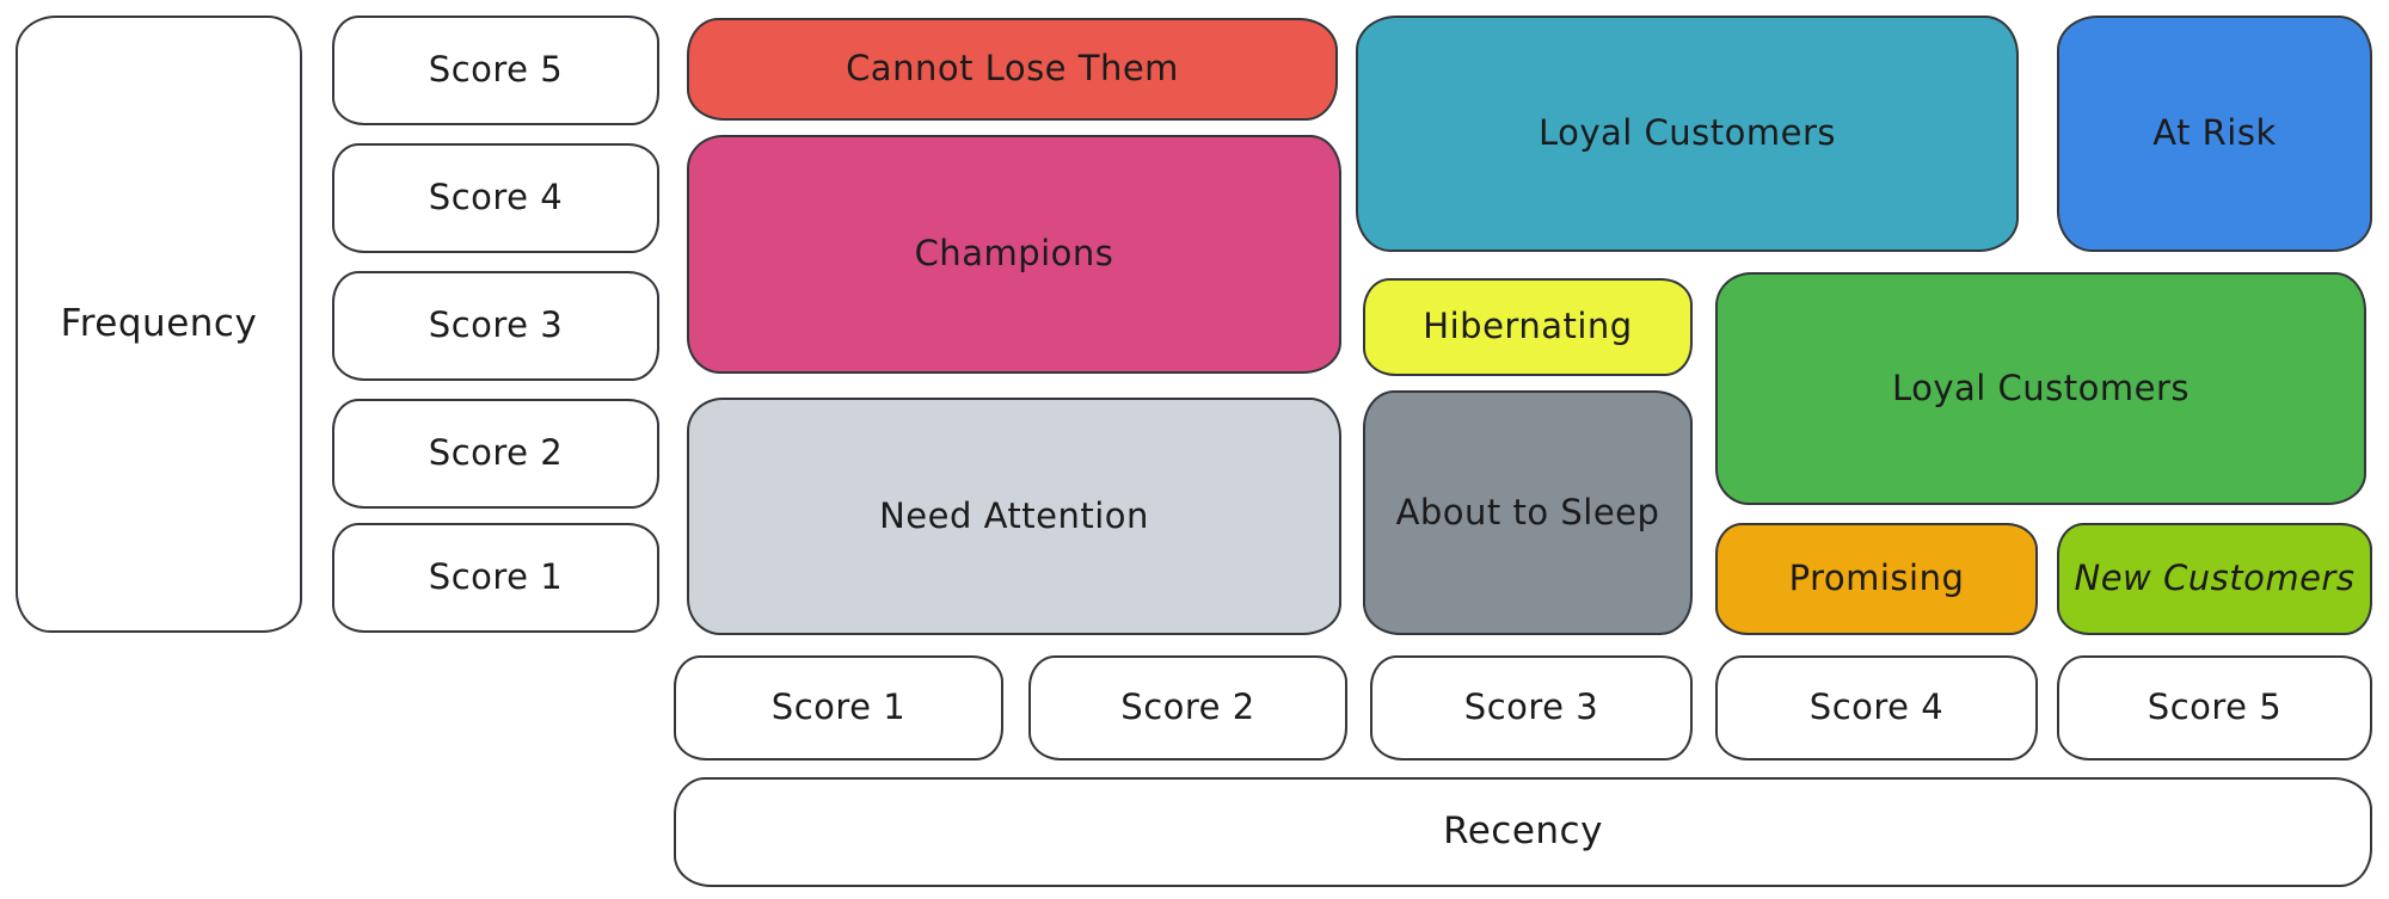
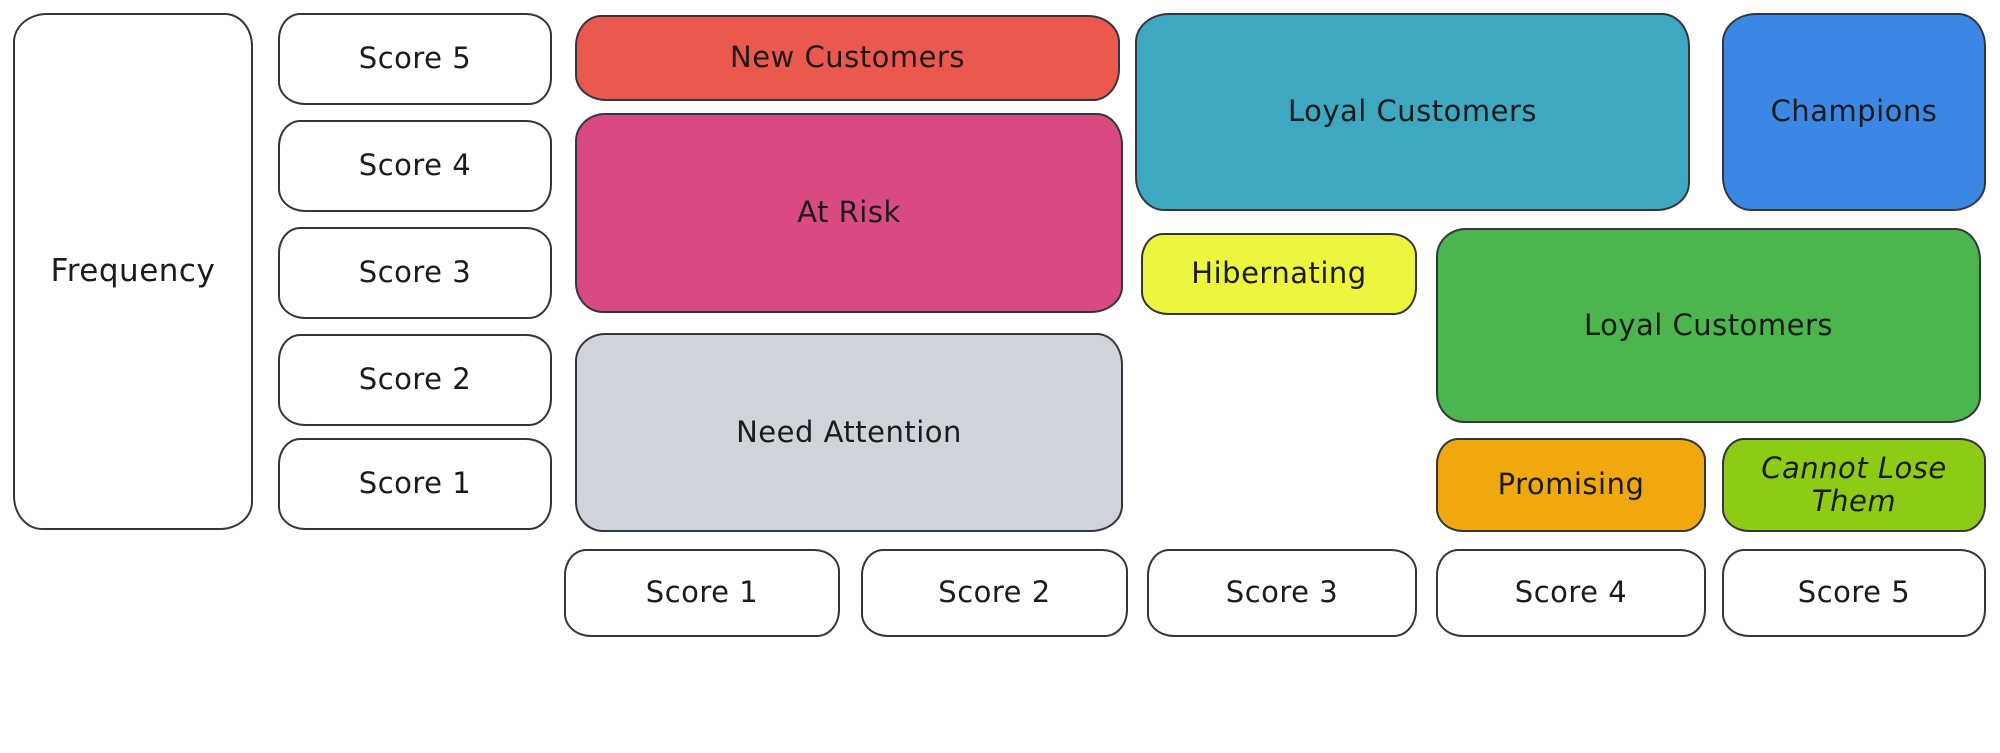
  Frequency
  Score 5
  Score 4
  Score 3
  Score 2
  Score 1
- Cannot Lose Them
+ New Customers
- Champions
+ At Risk
  Need Attention
  Loyal Customers
- At Risk
+ Champions
  Hibernating
- About to Sleep
  Loyal Customers
  Promising
- New Customers
+ Cannot Lose Them
  Score 1
  Score 2
  Score 3
  Score 4
  Score 5
- Recency
